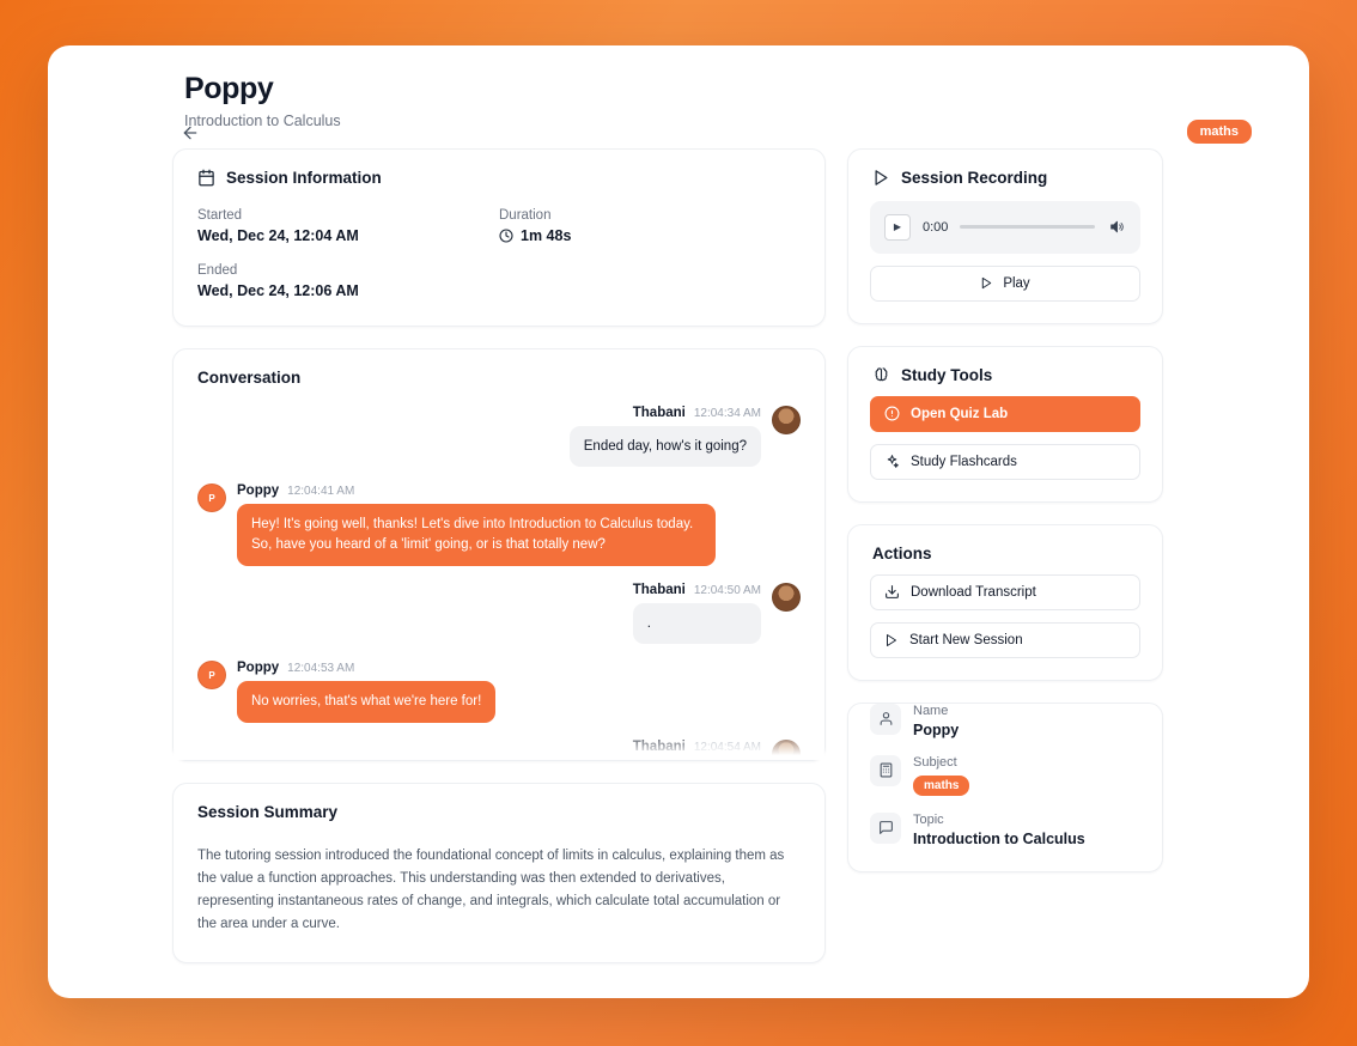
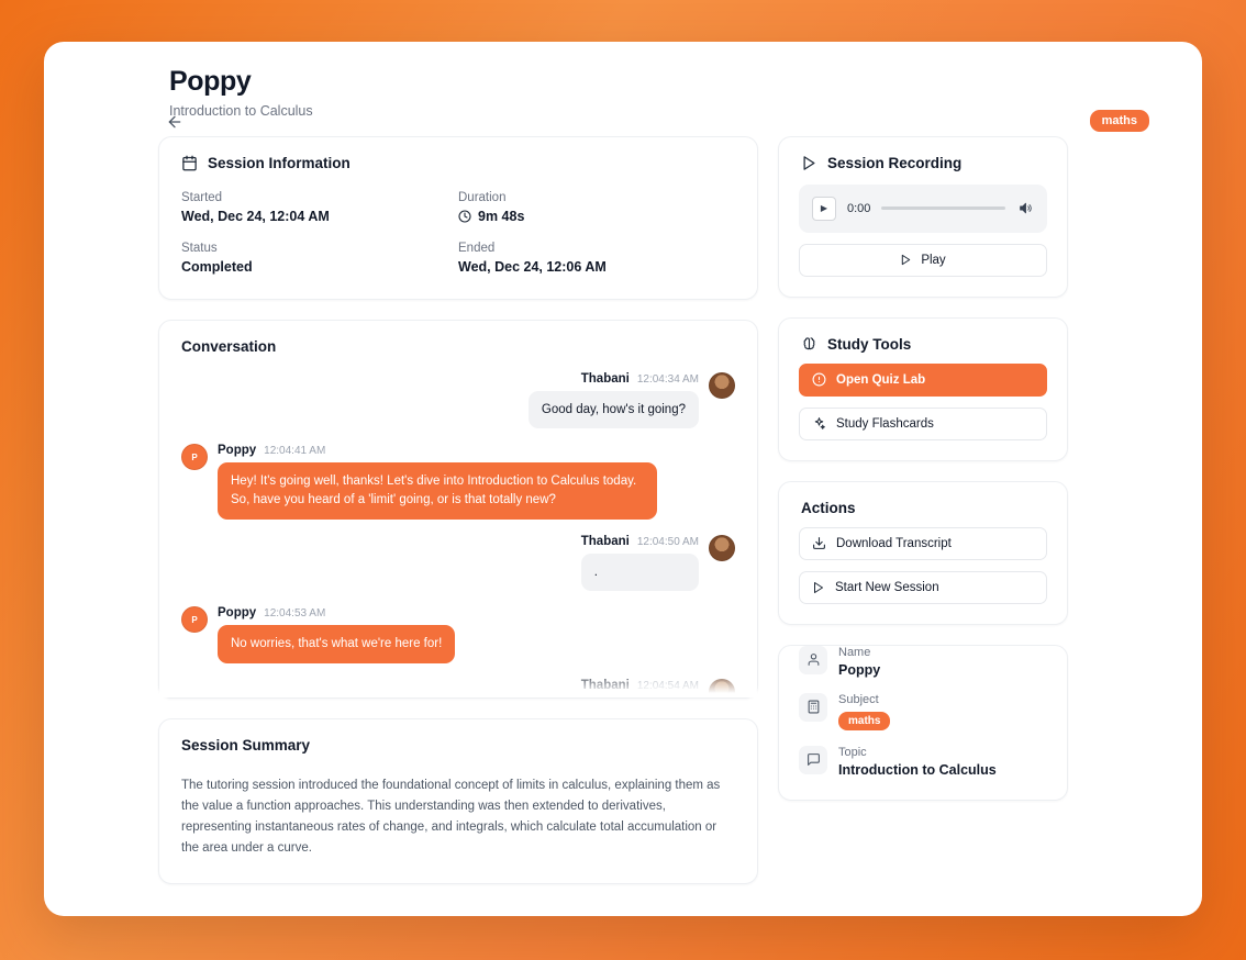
  Poppy
  Introduction to Calculus
  maths
  Session Information
  Started
  Wed, Dec 24, 12:04 AM
  Duration
- 1m 48s
+ 9m 48s
+ Status
+ Completed
  Ended
  Wed, Dec 24, 12:06 AM
  Conversation
  Thabani
  12:04:34 AM
- Ended day, how's it going?
+ Good day, how's it going?
  P
  Poppy
  12:04:41 AM
  Hey! It's going well, thanks! Let's dive into Introduction to Calculus today. So, have you heard of a 'limit' going, or is that totally new?
  Thabani
  12:04:50 AM
  .
  P
  Poppy
  12:04:53 AM
  No worries, that's what we're here for!
  Session Summary
  The tutoring session introduced the foundational concept of limits in calculus, explaining them as the value a function approaches. This understanding was then extended to derivatives, representing instantaneous rates of change, and integrals, which calculate total accumulation or the area under a curve.
  Session Recording
  ▶
  0:00
  Play
  Study Tools
  Open Quiz Lab
  Study Flashcards
  Actions
  Download Transcript
  Start New Session
  Name
  Poppy
  Subject
  maths
  Topic
  Introduction to Calculus
